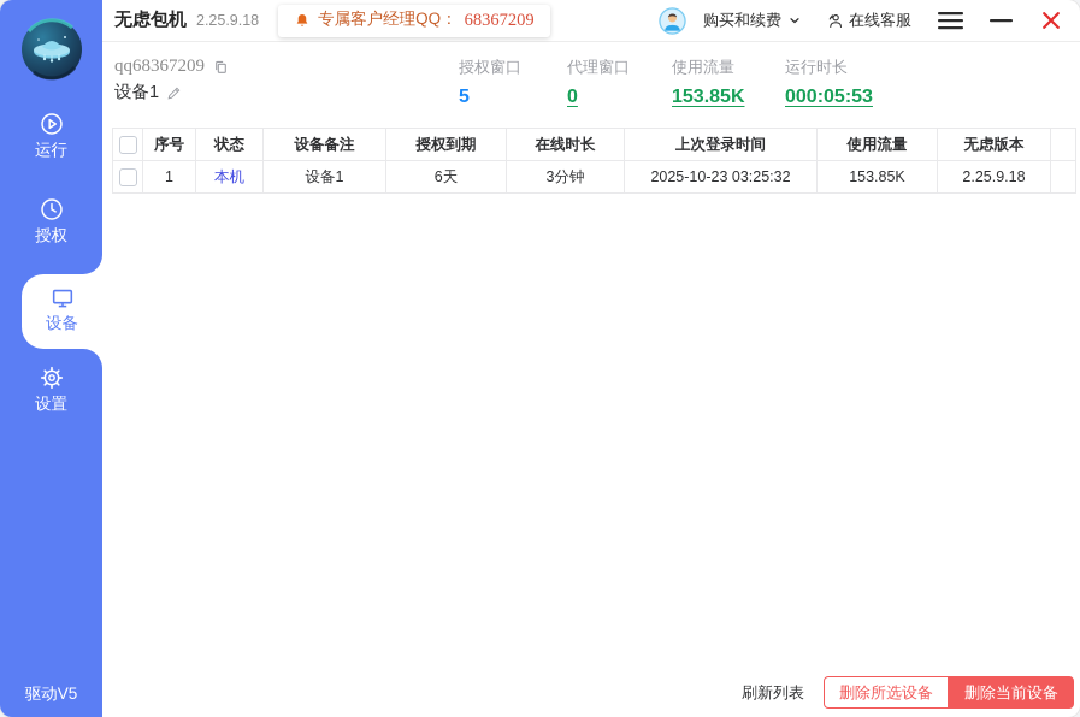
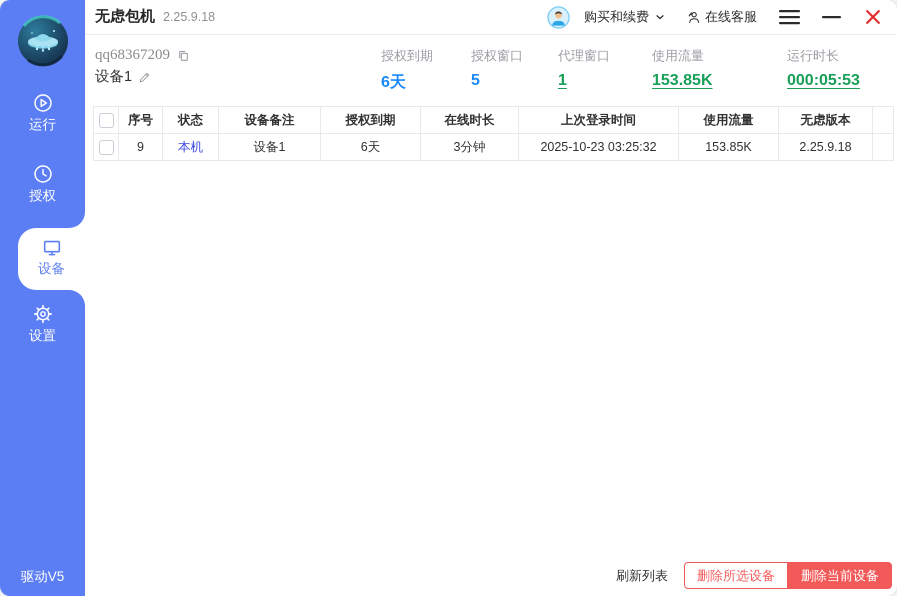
  运行
  授权
  设备
  设置
  驱动V5
  无虑包机
  2.25.9.18
- 专属客户经理QQ：
- 68367209
  购买和续费
  在线客服
  qq68367209
  设备1
+ 授权到期
+ 6天
  授权窗口
  5
  代理窗口
- 0
+ 1
  使用流量
  153.85K
  运行时长
  000:05:53
  	序号	状态	设备备注	授权到期	在线时长	上次登录时间	使用流量	无虑版本
- 	1	本机	设备1	6天	3分钟	2025-10-23 03:25:32	153.85K	2.25.9.18
+ 	9	本机	设备1	6天	3分钟	2025-10-23 03:25:32	153.85K	2.25.9.18
  刷新列表
  删除所选设备
  删除当前设备
